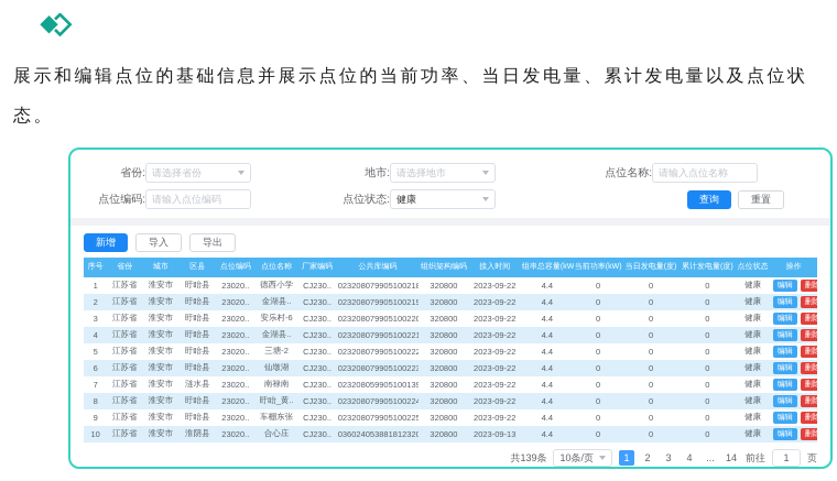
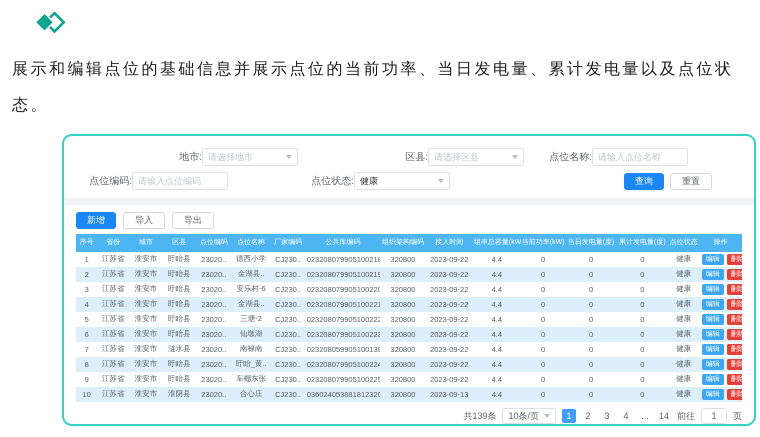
  展示和编辑点位的基础信息并展示点位的当前功率、当日发电量、累计发电量以及点位状态。
- 省份:
- 请选择省份
  地市:
  请选择地市
+ 区县:
+ 请选择区县
  点位名称:
  请输入点位名称
  点位编码:
  请输入点位编码
  点位状态:
  健康
  查询
  重置
  新增
  导入
  导出
  1	江苏省	淮安市	盱眙县	23020..	德西小学	CJ230..	023208079905100218	320800	2023-09-22	4.4	0	0	0	健康
  2	江苏省	淮安市	盱眙县	23020..	金湖县..	CJ230..	023208079905100219	320800	2023-09-22	4.4	0	0	0	健康
  3	江苏省	淮安市	盱眙县	23020..	安乐村-6	CJ230..	023208079905100220	320800	2023-09-22	4.4	0	0	0	健康
  4	江苏省	淮安市	盱眙县	23020..	金湖县..	CJ230..	023208079905100221	320800	2023-09-22	4.4	0	0	0	健康
  5	江苏省	淮安市	盱眙县	23020..	三塘-2	CJ230..	023208079905100222	320800	2023-09-22	4.4	0	0	0	健康
  6	江苏省	淮安市	盱眙县	23020..	仙墩湖	CJ230..	023208079905100223	320800	2023-09-22	4.4	0	0	0	健康
  7	江苏省	淮安市	涟水县	23020..	南禄南	CJ230..	023208059905100139	320800	2023-09-22	4.4	0	0	0	健康
  8	江苏省	淮安市	盱眙县	23020..	盱眙_黄..	CJ230..	023208079905100224	320800	2023-09-22	4.4	0	0	0	健康
  9	江苏省	淮安市	盱眙县	23020..	车棚东张	CJ230..	023208079905100225	320800	2023-09-22	4.4	0	0	0	健康
  10	江苏省	淮安市	淮阴县	23020..	合心庄	CJ230..	036024053881812320	320800	2023-09-13	4.4	0	0	0	健康
  共139条
  10条/页
  1
  2
  3
  4
  ...
  14
  前往
  1
  页
